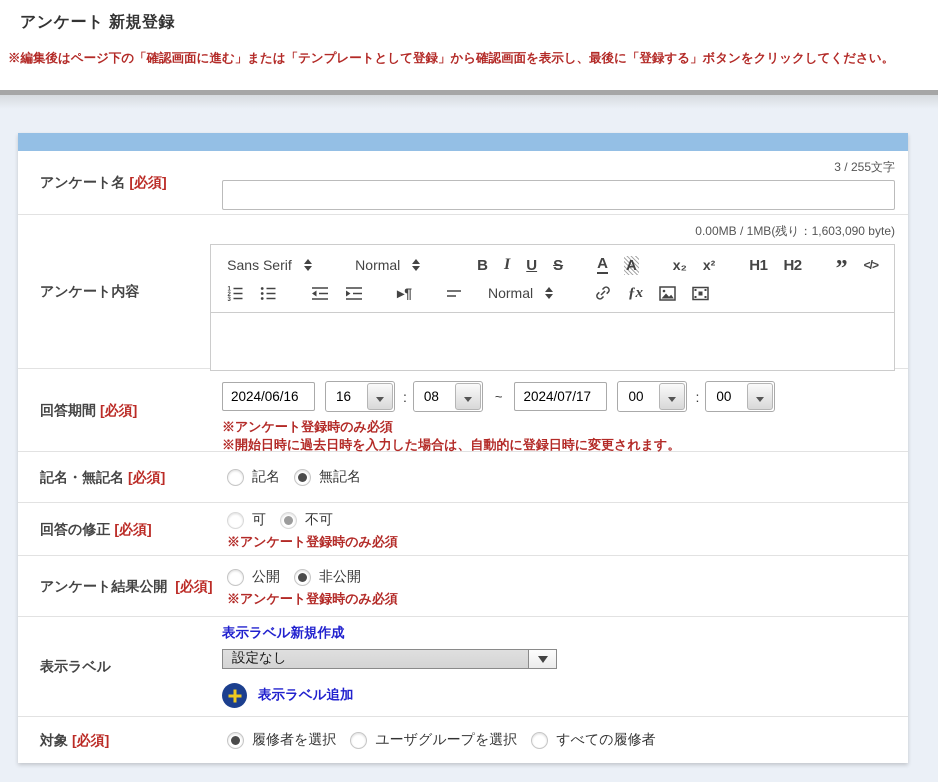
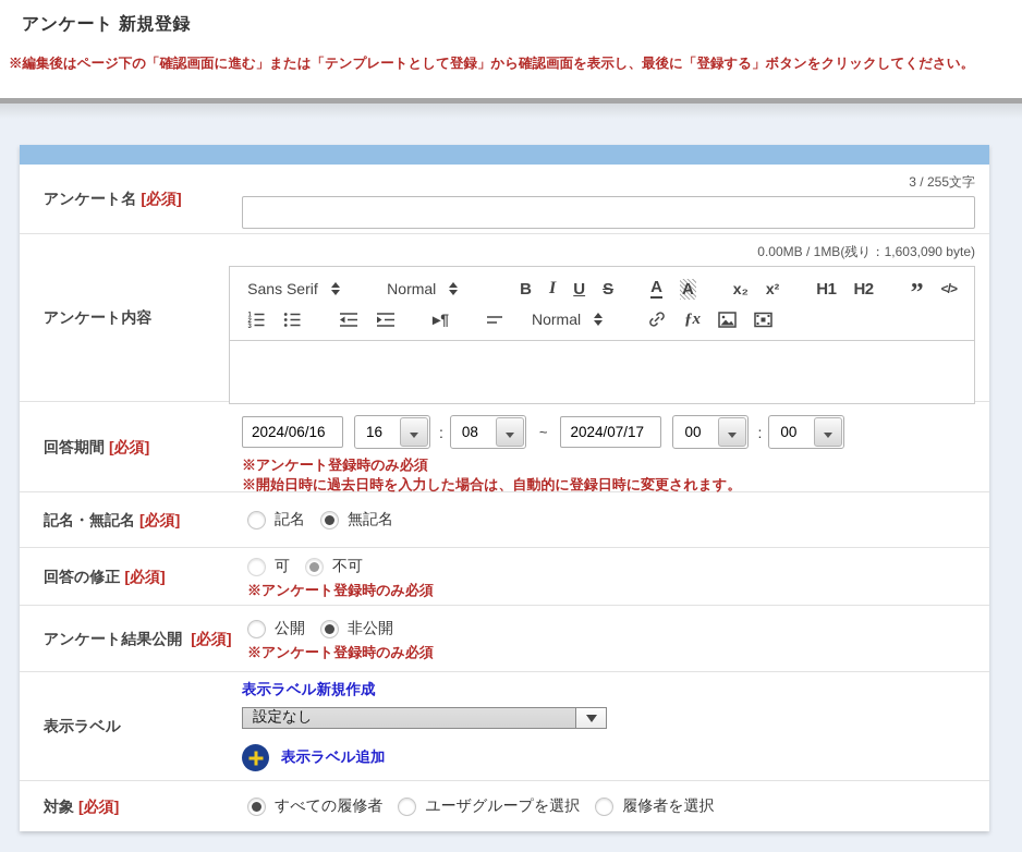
  アンケート 新規登録
  ※編集後はページ下の「確認画面に進む」または「テンプレートとして登録」から確認画面を表示し、最後に「登録する」ボタンをクリックしてください。
  アンケート名 [必須]
  3 / 255文字
  アンケート内容
  0.00MB / 1MB(残り：1,603,090 byte)
  Sans Serif
  Normal
  B
  I
  U
  S
  A
  A
  x₂
  x²
  H1
  H2
  ”
  </>
  ▸¶
  Normal
  ƒx
  回答期間 [必須]
  2024/06/16
  16
  :
  08
  ~
  2024/07/17
  00
  :
  00
  ※アンケート登録時のみ必須
  ※開始日時に過去日時を入力した場合は、自動的に登録日時に変更されます。
  記名・無記名 [必須]
  記名
  無記名
  回答の修正 [必須]
  可
  不可
  ※アンケート登録時のみ必須
  アンケート結果公開 [必須]
  公開
  非公開
  ※アンケート登録時のみ必須
  表示ラベル
  表示ラベル新規作成
  設定なし
  表示ラベル追加
  対象 [必須]
- 履修者を選択
+ すべての履修者
  ユーザグループを選択
- すべての履修者
+ 履修者を選択
